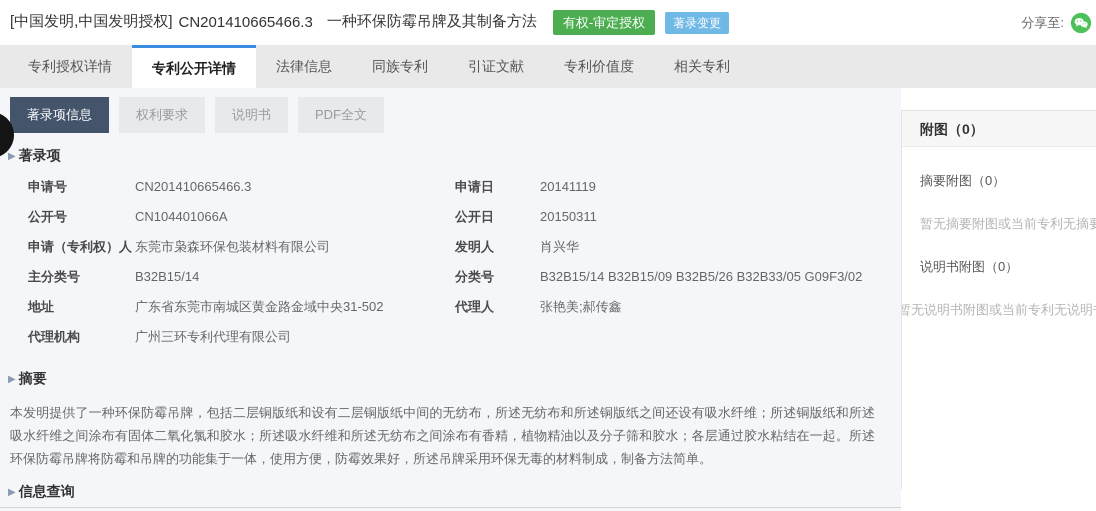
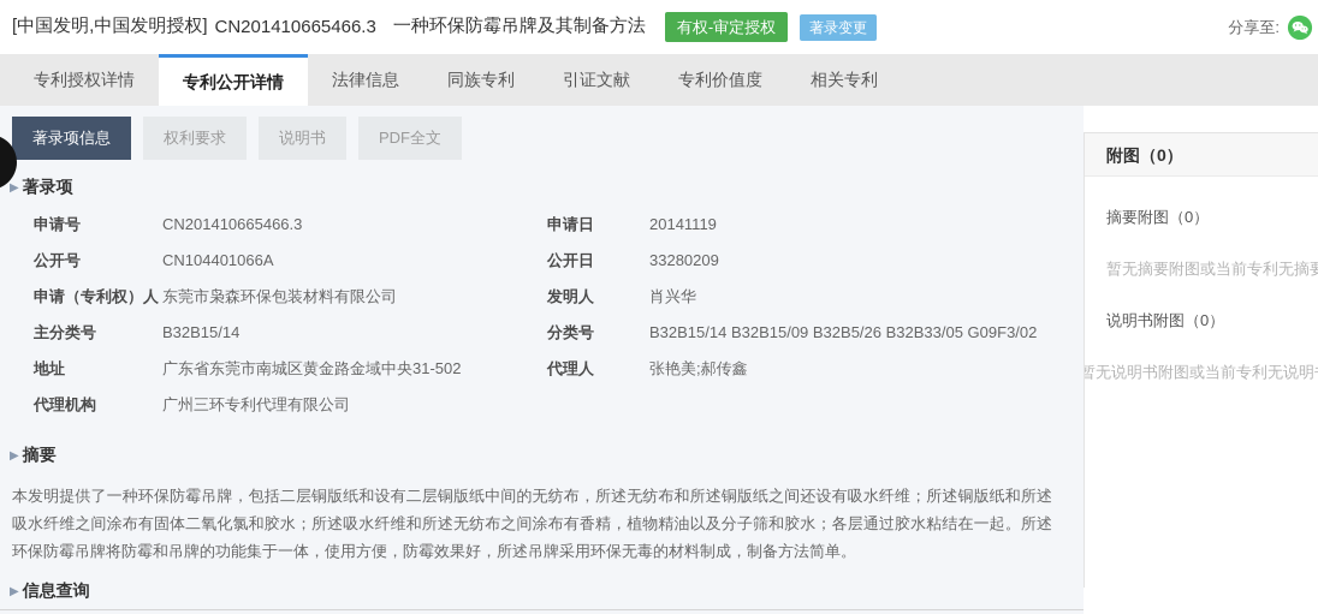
  [中国发明,中国发明授权]
  CN201410665466.3
  一种环保防霉吊牌及其制备方法
  有权-审定授权
  著录变更
  分享至:
  专利授权详情
  专利公开详情
  法律信息
  同族专利
  引证文献
  专利价值度
  相关专利
  著录项信息
  权利要求
  说明书
  PDF全文
  ▶
  著录项
  申请号
  CN201410665466.3
  公开号
  CN104401066A
  申请（专利权）人
  东莞市枭森环保包装材料有限公司
  主分类号
  B32B15/14
  地址
  广东省东莞市南城区黄金路金域中央31-502
  代理机构
  广州三环专利代理有限公司
  申请日
  20141119
  公开日
- 20150311
+ 33280209
  发明人
  肖兴华
  分类号
  B32B15/14 B32B15/09 B32B5/26 B32B33/05 G09F3/02
  代理人
  张艳美;郝传鑫
  ▶
  摘要
  本发明提供了一种环保防霉吊牌，包括二层铜版纸和设有二层铜版纸中间的无纺布，所述无纺布和所述铜版纸之间还设有吸水纤维；所述铜版纸和所述吸水纤维之间涂布有固体二氧化氯和胶水；所述吸水纤维和所述无纺布之间涂布有香精，植物精油以及分子筛和胶水；各层通过胶水粘结在一起。所述环保防霉吊牌将防霉和吊牌的功能集于一体，使用方便，防霉效果好，所述吊牌采用环保无毒的材料制成，制备方法简单。
  ▶
  信息查询
  附图（0）
  摘要附图（0）
  暂无摘要附图或当前专利无摘
  说明书附图（0）
  暂无说明书附图或当前专利无说明
